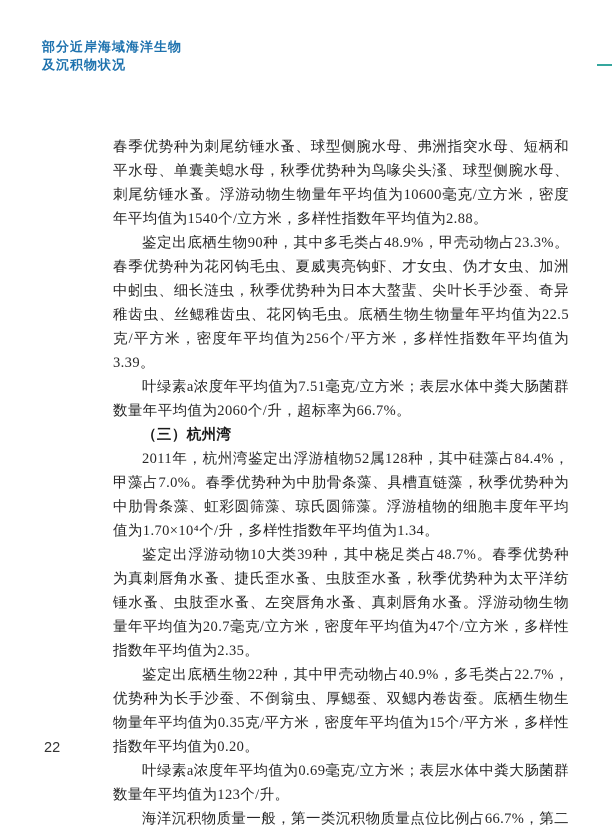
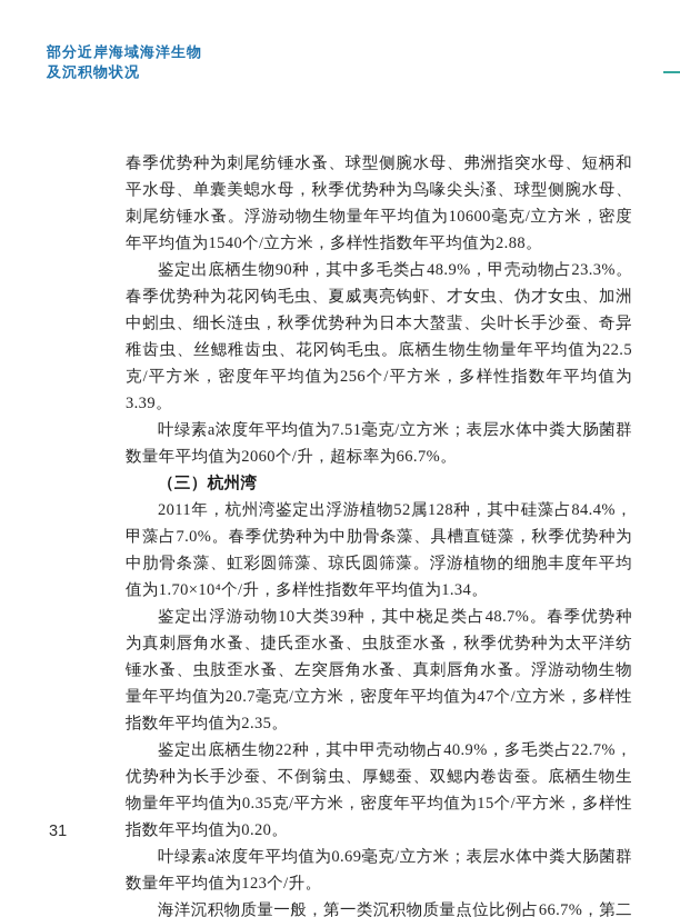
  部分近岸海域海洋生物
  及沉积物状况
  春季优势种为刺尾纺锤水蚤、球型侧腕水母、弗洲指突水母、短柄和平水母、单囊美螅水母，秋季优势种为鸟喙尖头溞、球型侧腕水母、刺尾纺锤水蚤。浮游动物生物量年平均值为10600毫克/立方米，密度年平均值为1540个/立方米，多样性指数年平均值为2.88。
  鉴定出底栖生物90种，其中多毛类占48.9%，甲壳动物占23.3%。春季优势种为花冈钩毛虫、夏威夷亮钩虾、才女虫、伪才女虫、加洲中蚓虫、细长涟虫，秋季优势种为日本大螯蜚、尖叶长手沙蚕、奇异稚齿虫、丝鳃稚齿虫、花冈钩毛虫。底栖生物生物量年平均值为22.5克/平方米，密度年平均值为256个/平方米，多样性指数年平均值为3.39。
  叶绿素a浓度年平均值为7.51毫克/立方米；表层水体中粪大肠菌群数量年平均值为2060个/升，超标率为66.7%。
  （三）杭州湾
  2011年，杭州湾鉴定出浮游植物52属128种，其中硅藻占84.4%，甲藻占7.0%。春季优势种为中肋骨条藻、具槽直链藻，秋季优势种为中肋骨条藻、虹彩圆筛藻、琼氏圆筛藻。浮游植物的细胞丰度年平均值为1.70×10⁴个/升，多样性指数年平均值为1.34。
  鉴定出浮游动物10大类39种，其中桡足类占48.7%。春季优势种为真刺唇角水蚤、捷氏歪水蚤、虫肢歪水蚤，秋季优势种为太平洋纺锤水蚤、虫肢歪水蚤、左突唇角水蚤、真刺唇角水蚤。浮游动物生物量年平均值为20.7毫克/立方米，密度年平均值为47个/立方米，多样性指数年平均值为2.35。
  鉴定出底栖生物22种，其中甲壳动物占40.9%，多毛类占22.7%，优势种为长手沙蚕、不倒翁虫、厚鳃蚕、双鳃内卷齿蚕。底栖生物生物量年平均值为0.35克/平方米，密度年平均值为15个/平方米，多样性指数年平均值为0.20。
  叶绿素a浓度年平均值为0.69毫克/立方米；表层水体中粪大肠菌群数量年平均值为123个/升。
  海洋沉积物质量一般，第一类沉积物质量点位比例占66.7%，第二
- 22
+ 31
